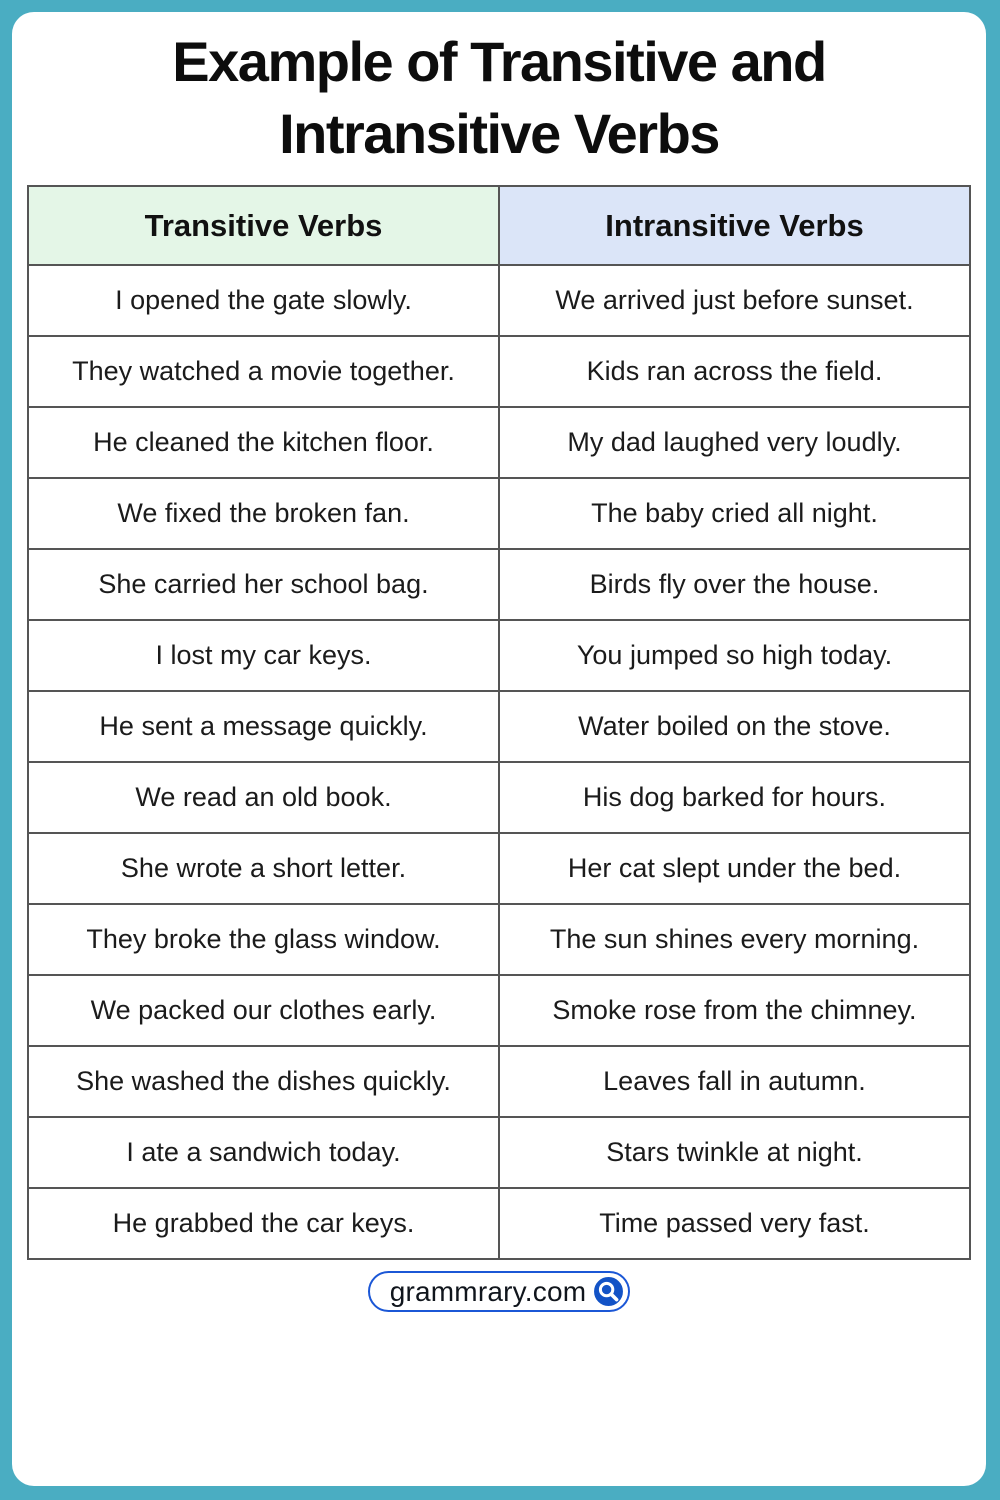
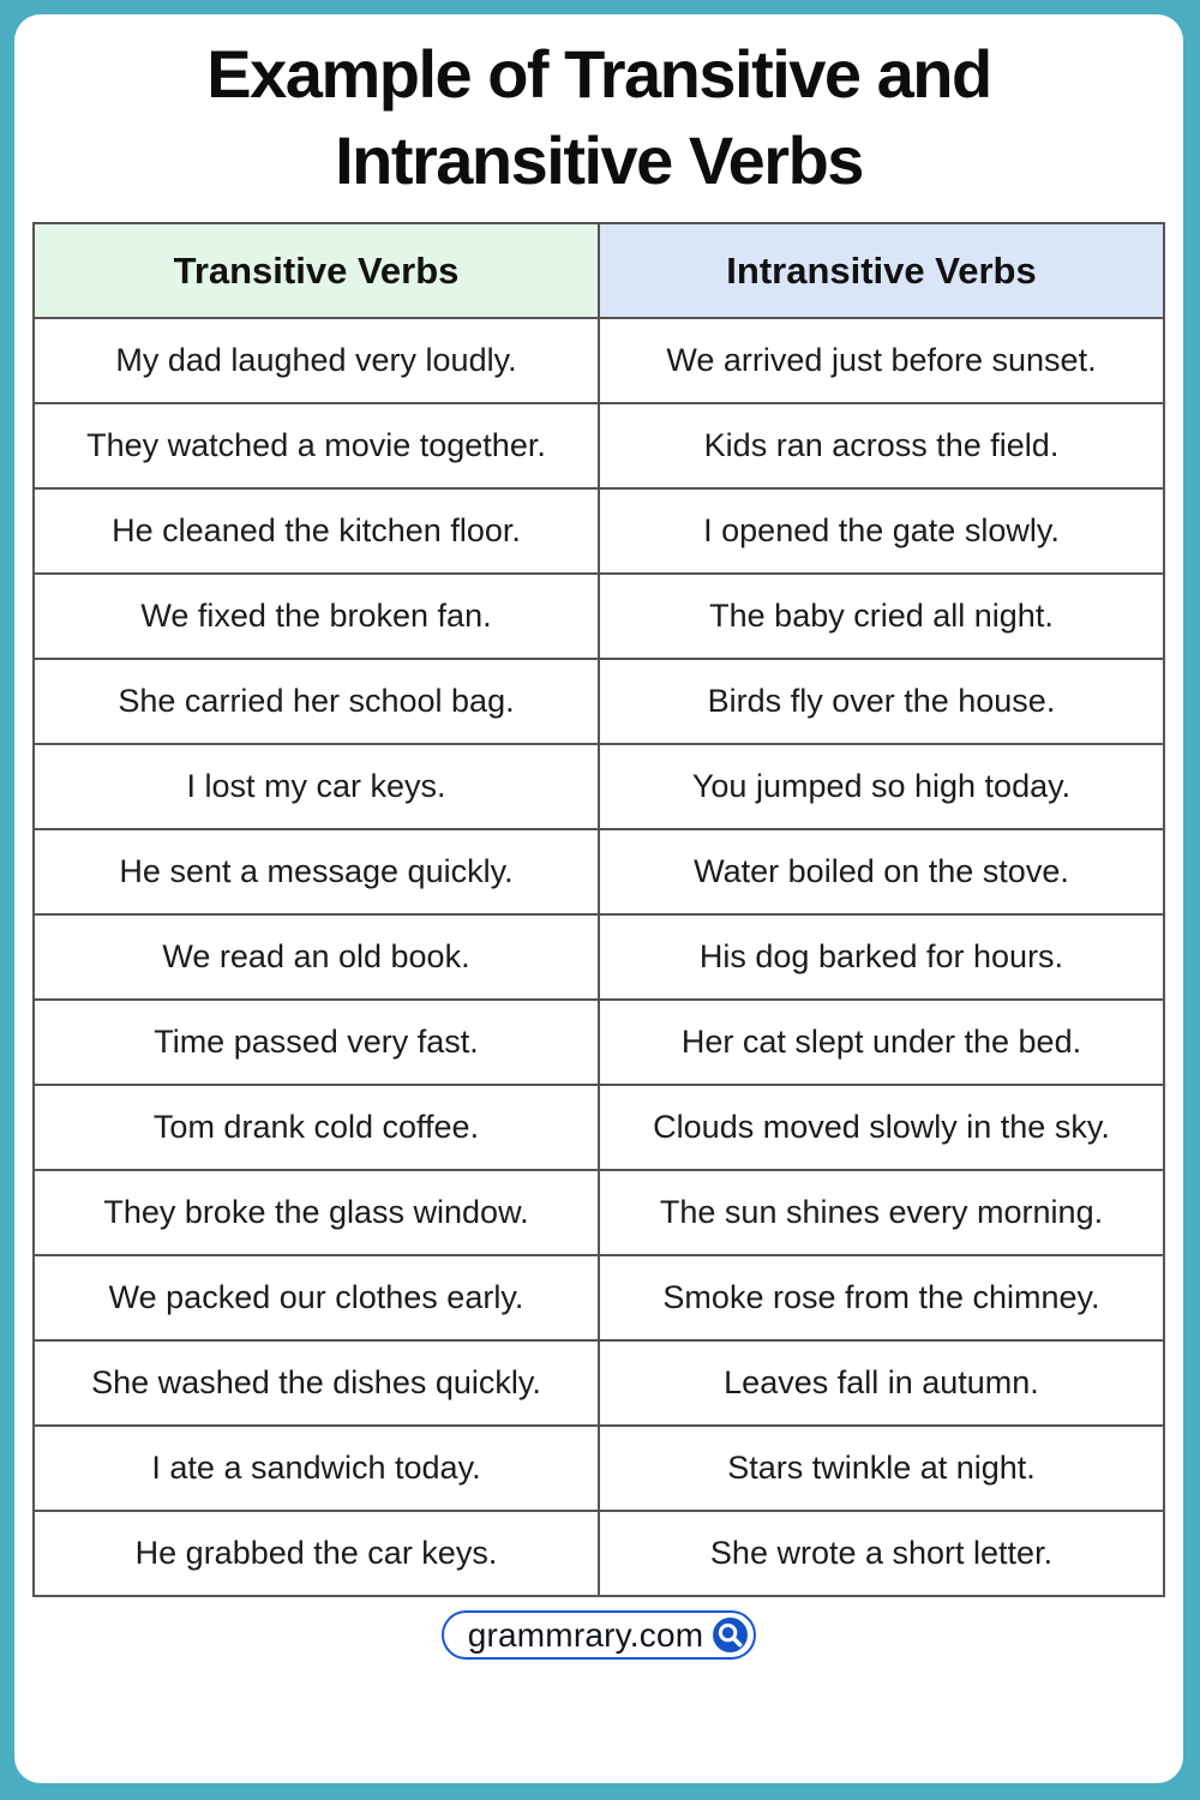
  Example of Transitive and Intransitive Verbs
  Transitive Verbs	Intransitive Verbs
- I opened the gate slowly.	We arrived just before sunset.
+ My dad laughed very loudly.	We arrived just before sunset.
  They watched a movie together.	Kids ran across the field.
- He cleaned the kitchen floor.	My dad laughed very loudly.
+ He cleaned the kitchen floor.	I opened the gate slowly.
  We fixed the broken fan.	The baby cried all night.
  She carried her school bag.	Birds fly over the house.
  I lost my car keys.	You jumped so high today.
  He sent a message quickly.	Water boiled on the stove.
  We read an old book.	His dog barked for hours.
- She wrote a short letter.	Her cat slept under the bed.
+ Time passed very fast.	Her cat slept under the bed.
+ Tom drank cold coffee.	Clouds moved slowly in the sky.
  They broke the glass window.	The sun shines every morning.
  We packed our clothes early.	Smoke rose from the chimney.
  She washed the dishes quickly.	Leaves fall in autumn.
  I ate a sandwich today.	Stars twinkle at night.
- He grabbed the car keys.	Time passed very fast.
+ He grabbed the car keys.	She wrote a short letter.
  grammrary.com
